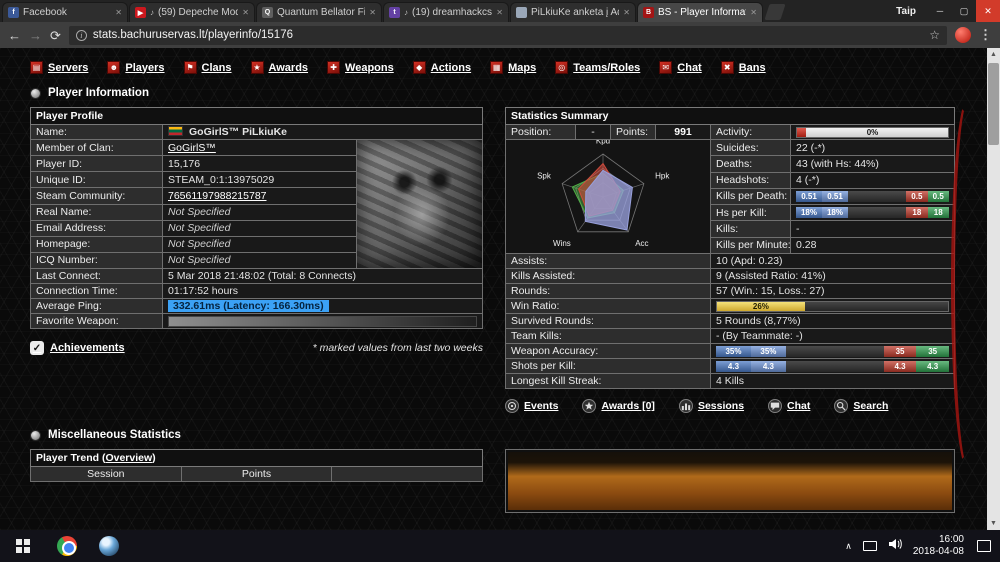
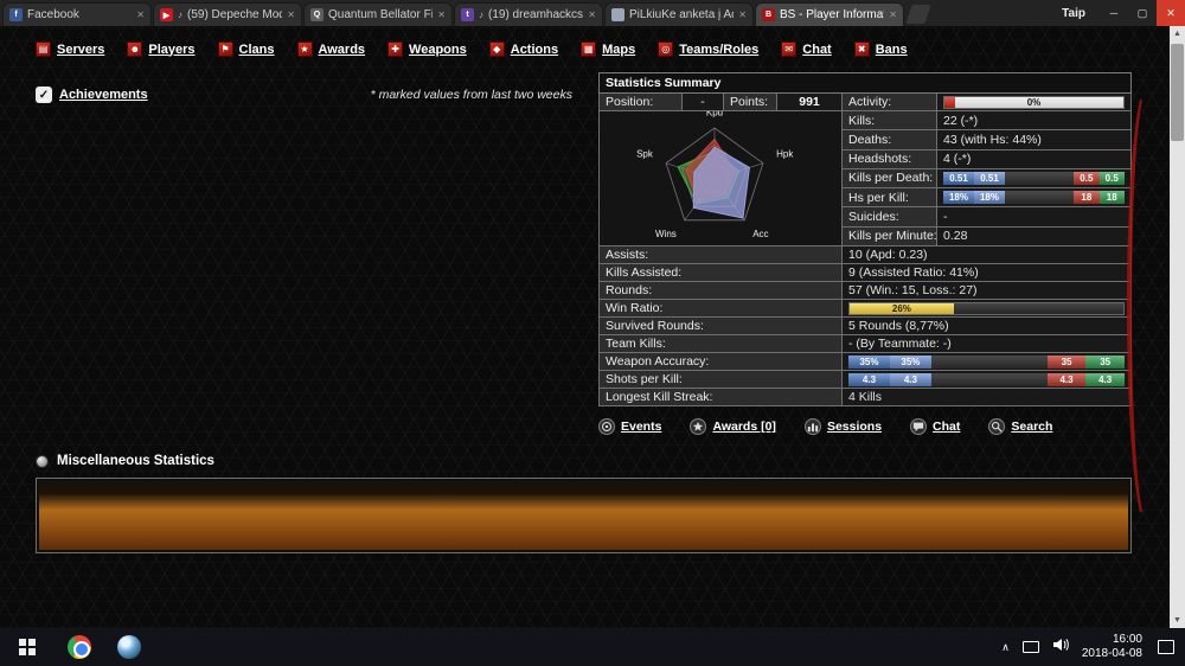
  Facebook
  ✕
  ♪
  (59) Depeche Mod
  ✕
  Quantum Bellator Fi
  ✕
  ♪
  (19) dreamhackcs
  ✕
  PiLkiuKe anketa į A
  ✕
  BS - Player Informa
  ✕
  Taip
  ─
  ▢
  ✕
- ←
- →
- ⟳
- i
- stats.bachuruservas.lt/playerinfo/15176
- ☆
- ⋮
  ▤
  Servers
  ☻
  Players
  ⚑
  Clans
  ★
  Awards
  ✚
  Weapons
  ◆
  Actions
  ▦
  Maps
  ◎
  Teams/Roles
  ✉
  Chat
  ✖
  Bans
- Player Information
- Player Profile
- Name:	GoGirlS™ PiLkiuKe
- Member of Clan:	GoGirlS™
- Player ID:	15,176
- Unique ID:	STEAM_0:1:13975029
- Steam Community:	76561197988215787
- Real Name:	Not Specified
- Email Address:	Not Specified
- Homepage:	Not Specified
- ICQ Number:	Not Specified
- Last Connect:	5 Mar 2018 21:48:02 (Total: 8 Connects)
- Connection Time:	01:17:52 hours
- Average Ping:	332.61ms (Latency: 166.30ms)
- Favorite Weapon:
  ✓
  Achievements
  * marked values from last two weeks
  Statistics Summary
  Position:	-	Points:	991	Activity:	0%
- Kpd Hpk AccWins Spk	Suicides:	22 (-*)
+ Kpd Hpk AccWins Spk	Kills:	22 (-*)
  Deaths:	43 (with Hs: 44%)
  Headshots:	4 (-*)
  Kills per Death:	0.51 0.51 0.5 0.5
  Hs per Kill:	18% 18% 18 18
- Kills:	-
+ Suicides:	-
  Kills per Minute:	0.28
  Assists:	10 (Apd: 0.23)
  Kills Assisted:	9 (Assisted Ratio: 41%)
  Rounds:	57 (Win.: 15, Loss.: 27)
  Win Ratio:	26%
  Survived Rounds:	5 Rounds (8,77%)
  Team Kills:	- (By Teammate: -)
  Weapon Accuracy:	35% 35% 35 35
  Shots per Kill:	4.3 4.3 4.3 4.3
  Longest Kill Streak:	4 Kills
  Events
  Awards [0]
  Sessions
  Chat
  Search
  Miscellaneous Statistics
- Player Trend (Overview)
- Session	Points
  ∧
  16:00
  2018-04-08
